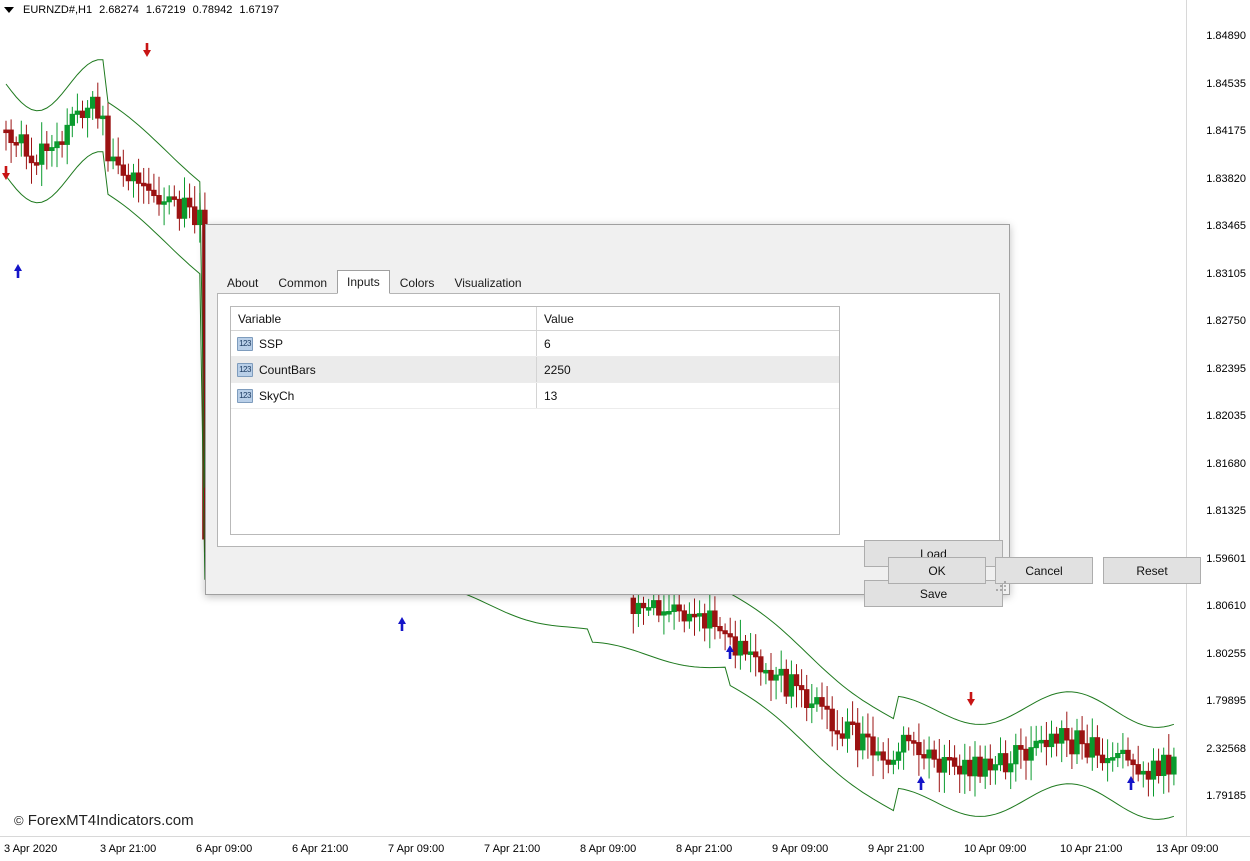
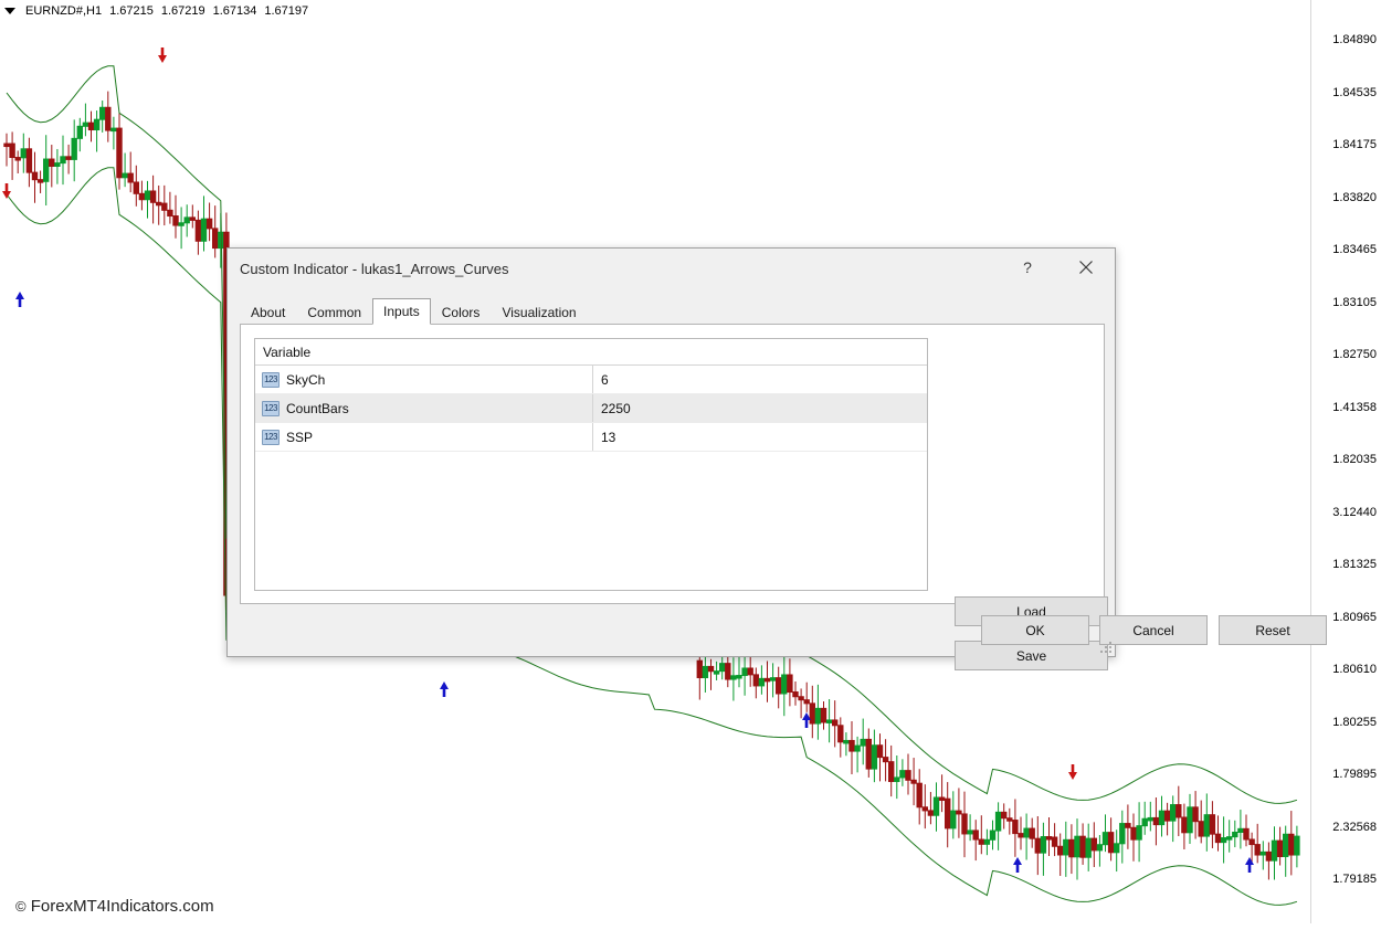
  EURNZD#,H1
- 2.68274
+ 1.67215
  1.67219
- 0.78942
+ 1.67134
  1.67197
  1.84890
  1.84535
  1.84175
  1.83820
  1.83465
  1.83105
  1.82750
- 1.82395
+ 1.41358
  1.82035
- 1.81680
+ 3.12440
  1.81325
- 1.59601
+ 1.80965
  1.80610
  1.80255
  1.79895
  2.32568
  1.79185
- 3 Apr 2020
- 3 Apr 21:00
- 6 Apr 09:00
- 6 Apr 21:00
- 7 Apr 09:00
- 7 Apr 21:00
- 8 Apr 09:00
- 8 Apr 21:00
- 9 Apr 09:00
- 9 Apr 21:00
- 10 Apr 09:00
- 10 Apr 21:00
- 13 Apr 09:00
  © ForexMT4Indicators.com
+ Custom Indicator - lukas1_Arrows_Curves
+ ?
  About
  Common
  Inputs
  Colors
  Visualization
  Variable
- Value
  123
- SSP
+ SkyCh
  6
  123
  CountBars
  2250
  123
- SkyCh
+ SSP
  13
  Load
  Save
  OK
  Cancel
  Reset
